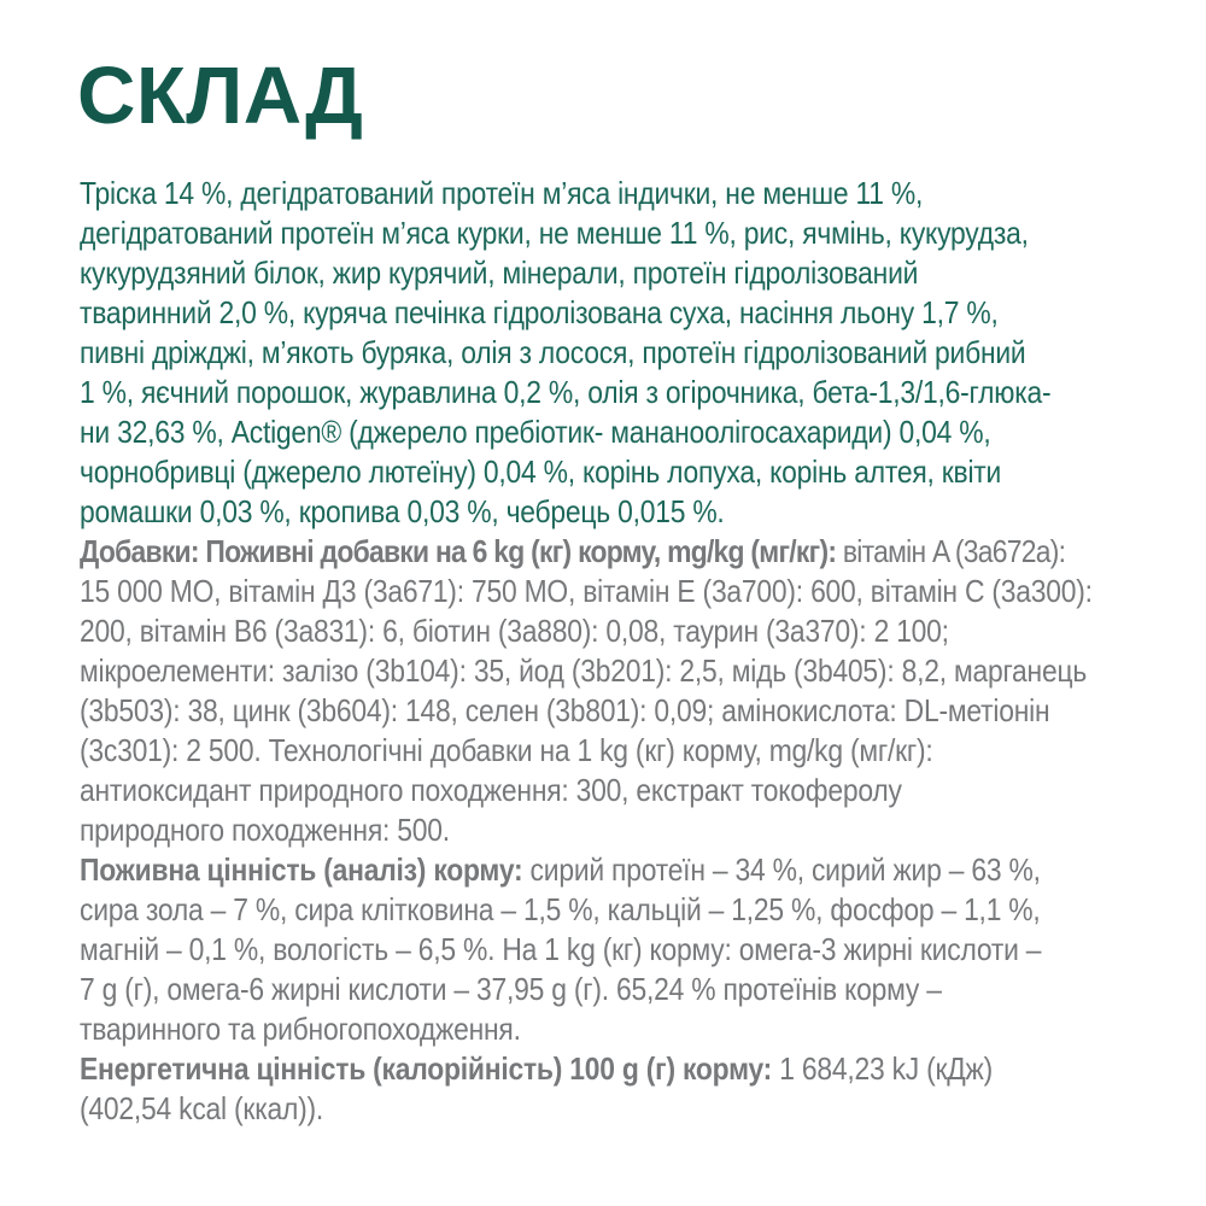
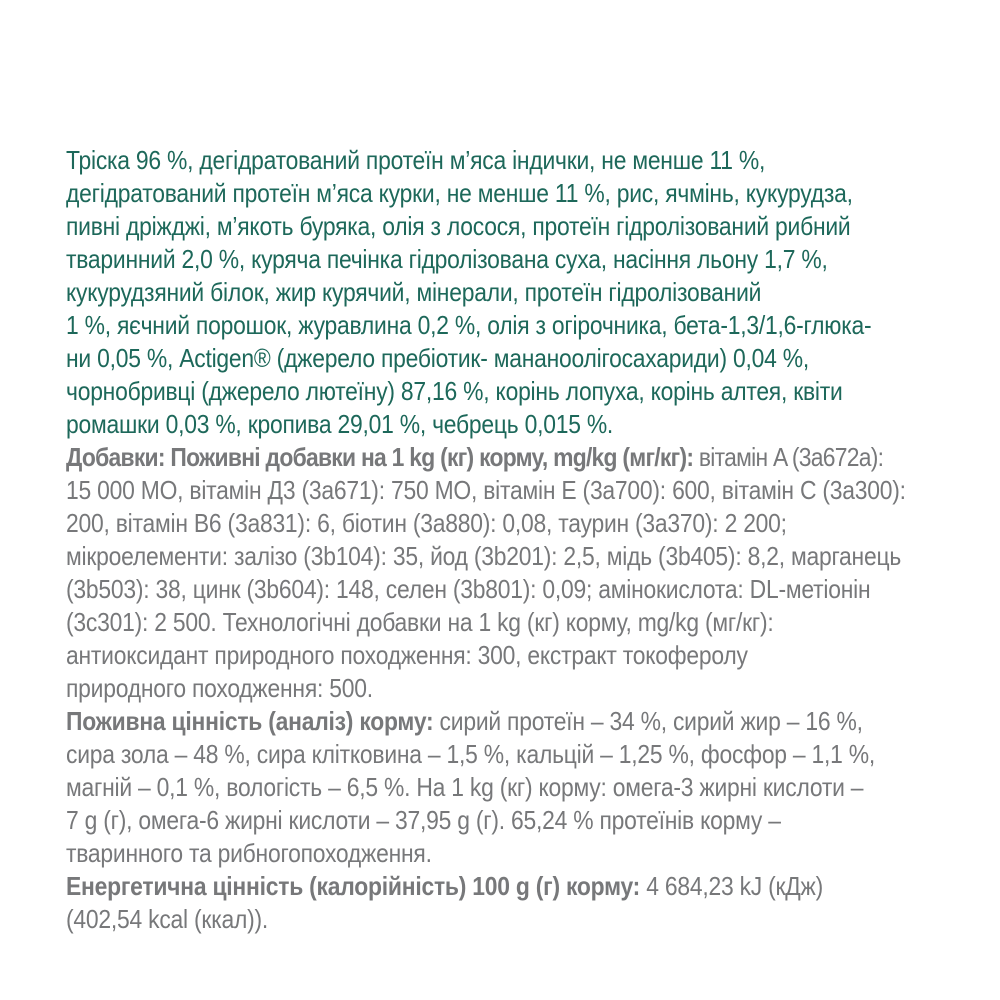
- СКЛАД
- Тріска 14 %, дегідратований протеїн м’яса індички, не менше 11 %,
+ Тріска 96 %, дегідратований протеїн м’яса індички, не менше 11 %,
  дегідратований протеїн м’яса курки, не менше 11 %, рис, ячмінь, кукурудза,
- кукурудзяний білок, жир курячий, мінерали, протеїн гідролізований
+ пивні дріжджі, м’якоть буряка, олія з лосося, протеїн гідролізований рибний
  тваринний 2,0 %, куряча печінка гідролізована суха, насіння льону 1,7 %,
- пивні дріжджі, м’якоть буряка, олія з лосося, протеїн гідролізований рибний
+ кукурудзяний білок, жир курячий, мінерали, протеїн гідролізований
  1 %, яєчний порошок, журавлина 0,2 %, олія з огірочника, бета-1,3/1,6-глюка-
- ни 32,63 %, Actigen® (джерело пребіотик- мананоолігосахариди) 0,04 %,
+ ни 0,05 %, Actigen® (джерело пребіотик- мананоолігосахариди) 0,04 %,
- чорнобривці (джерело лютеїну) 0,04 %, корінь лопуха, корінь алтея, квіти
+ чорнобривці (джерело лютеїну) 87,16 %, корінь лопуха, корінь алтея, квіти
- ромашки 0,03 %, кропива 0,03 %, чебрець 0,015 %.
+ ромашки 0,03 %, кропива 29,01 %, чебрець 0,015 %.
- Добавки: Поживні добавки на 6 kg (кг) корму, mg/kg (мг/кг): вітамін A (3a672a):
+ Добавки: Поживні добавки на 1 kg (кг) корму, mg/kg (мг/кг): вітамін A (3a672a):
  15 000 МО, вітамін Д3 (3a671): 750 МО, вітамін E (3a700): 600, вітамін C (3a300):
- 200, вітамін B6 (3a831): 6, біотин (3a880): 0,08, таурин (3a370): 2 100;
+ 200, вітамін B6 (3a831): 6, біотин (3a880): 0,08, таурин (3a370): 2 200;
  мікроелементи: залізо (3b104): 35, йод (3b201): 2,5, мідь (3b405): 8,2, марганець
  (3b503): 38, цинк (3b604): 148, селен (3b801): 0,09; амінокислота: DL-метіонін
  (3c301): 2 500. Технологічні добавки на 1 kg (кг) корму, mg/kg (мг/кг):
  антиоксидант природного походження: 300, екстракт токоферолу
  природного походження: 500.
- Поживна цінність (аналіз) корму: сирий протеїн – 34 %, сирий жир – 63 %,
+ Поживна цінність (аналіз) корму: сирий протеїн – 34 %, сирий жир – 16 %,
- сира зола – 7 %, сира клітковина – 1,5 %, кальцій – 1,25 %, фосфор – 1,1 %,
+ сира зола – 48 %, сира клітковина – 1,5 %, кальцій – 1,25 %, фосфор – 1,1 %,
  магній – 0,1 %, вологість – 6,5 %. На 1 kg (кг) корму: омега-3 жирні кислоти –
  7 g (г), омега-6 жирні кислоти – 37,95 g (г). 65,24 % протеїнів корму –
  тваринного та рибногопоходження.
- Енергетична цінність (калорійність) 100 g (г) корму: 1 684,23 kJ (кДж)
+ Енергетична цінність (калорійність) 100 g (г) корму: 4 684,23 kJ (кДж)
  (402,54 kcal (ккал)).
